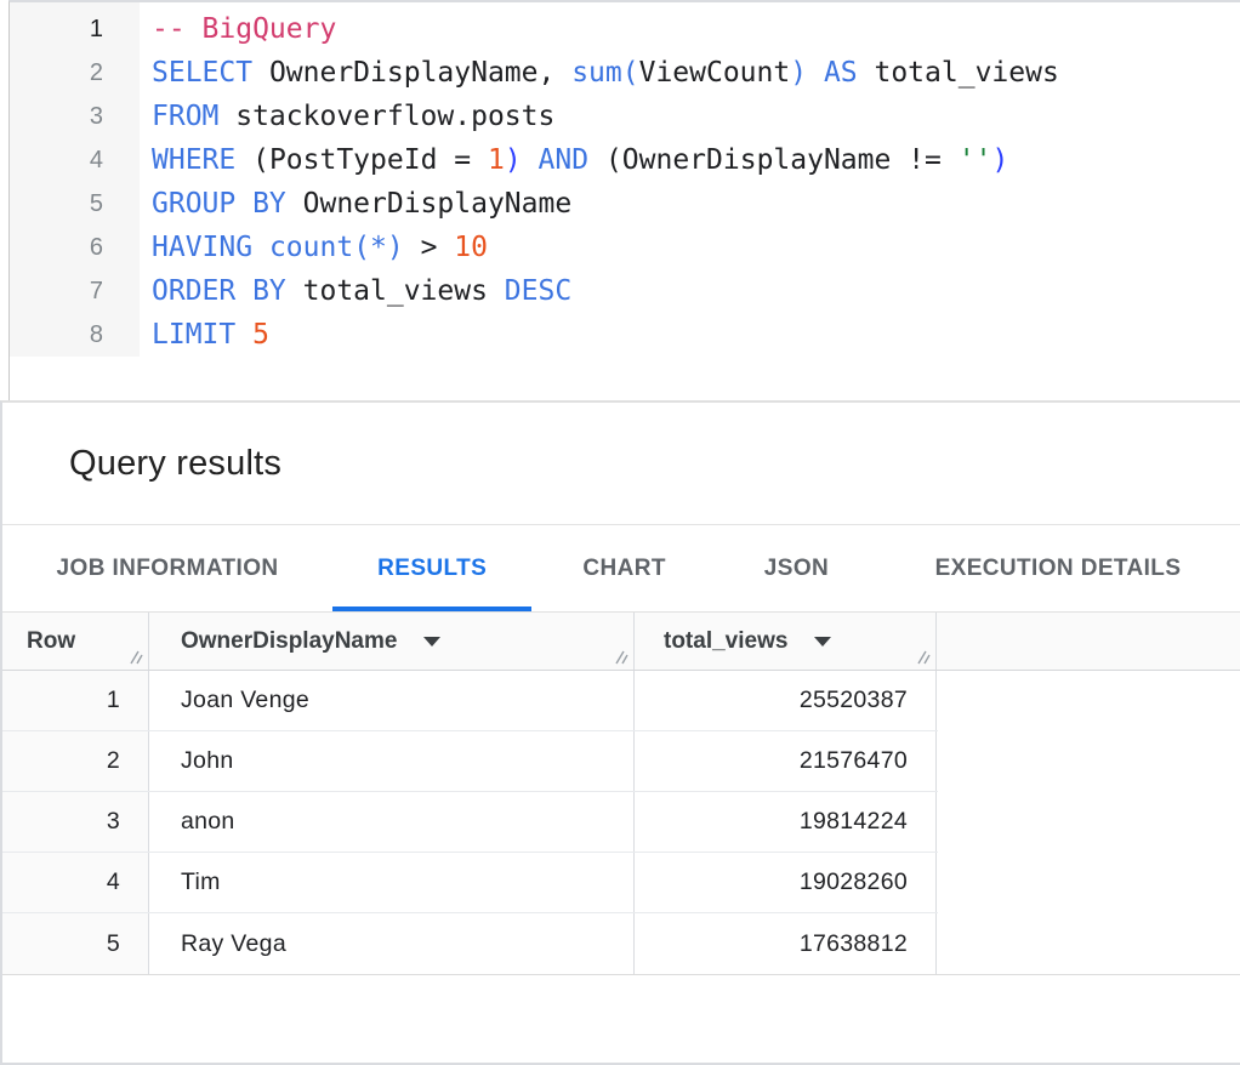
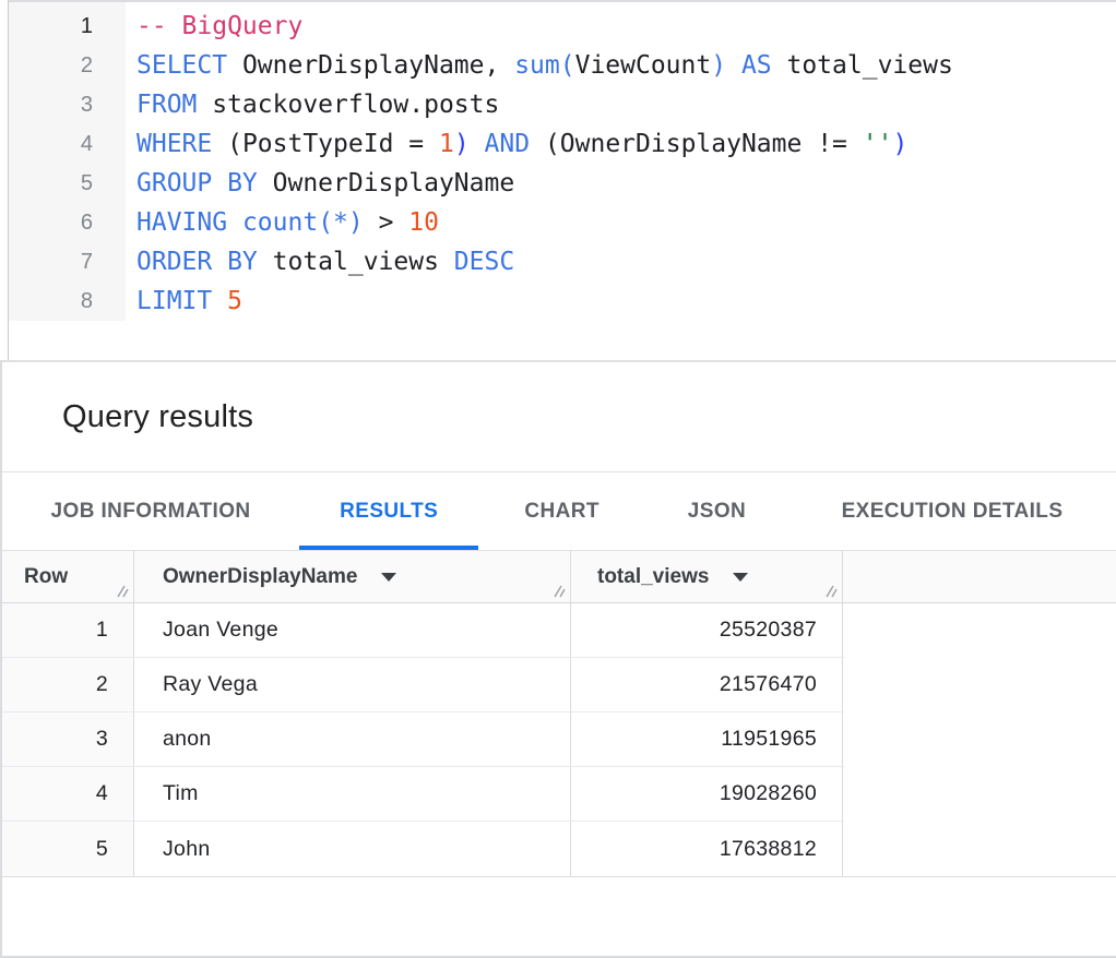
  1
  -- BigQuery
  2
  SELECT OwnerDisplayName, sum(ViewCount) AS total_views
  3
  FROM stackoverflow.posts
  4
  WHERE (PostTypeId = 1) AND (OwnerDisplayName != '')
  5
  GROUP BY OwnerDisplayName
  6
  HAVING count(*) > 10
  7
  ORDER BY total_views DESC
  8
  LIMIT 5
  Query results
  JOB INFORMATION
  RESULTS
  CHART
  JSON
  EXECUTION DETAILS
  Row
  OwnerDisplayName
  total_views
  1
  Joan Venge
  25520387
  2
- John
+ Ray Vega
  21576470
  3
  anon
- 19814224
+ 11951965
  4
  Tim
  19028260
  5
- Ray Vega
+ John
  17638812
